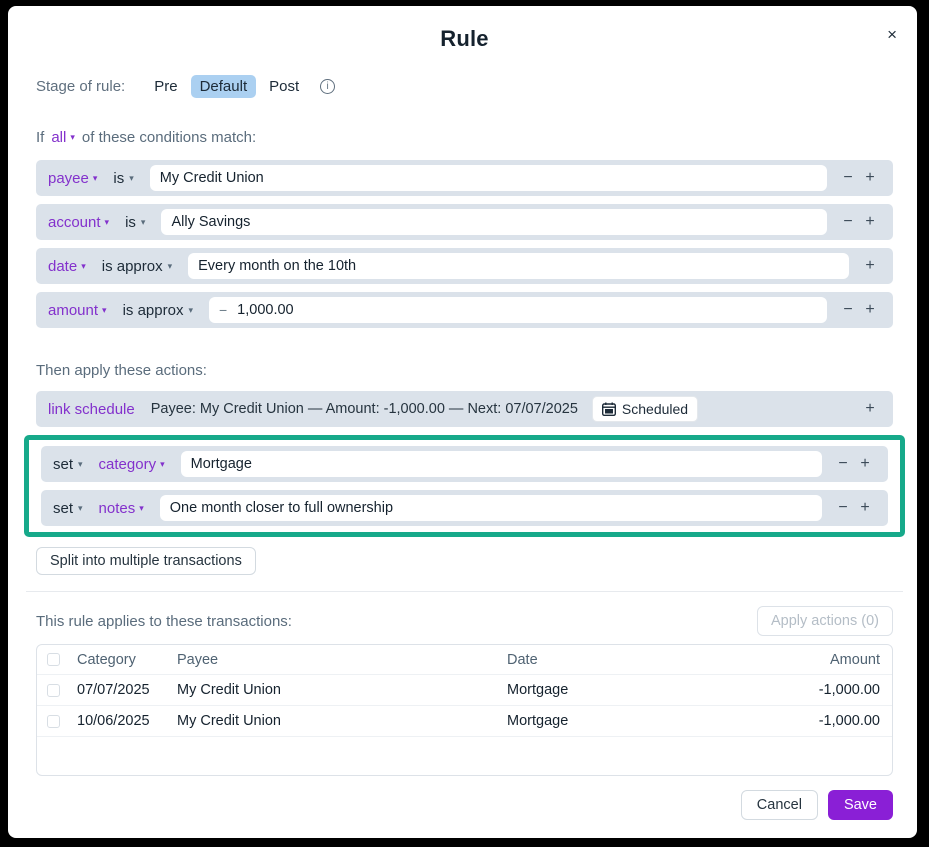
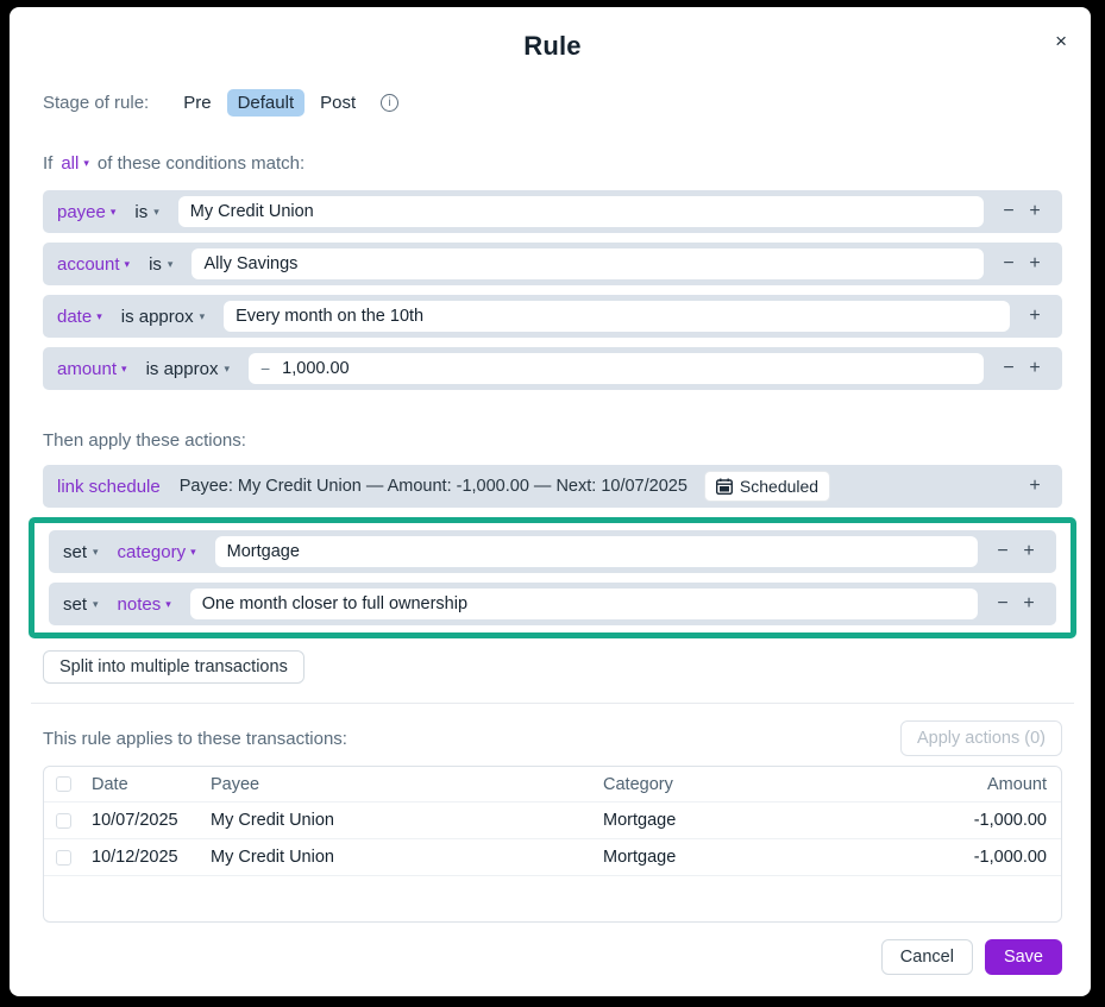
  Rule
  ×
  Stage of rule:
  Pre
  Default
  Post
  i
  If
  all
  ▾
  of these conditions match:
  payee
  ▾
  is
  ▾
  My Credit Union
  −
  +
  account
  ▾
  is
  ▾
  Ally Savings
  −
  +
  date
  ▾
  is approx
  ▾
  Every month on the 10th
  +
  amount
  ▾
  is approx
  ▾
  −
  1,000.00
  −
  +
  Then apply these actions:
  link schedule
- Payee: My Credit Union — Amount: -1,000.00 — Next: 07/07/2025
+ Payee: My Credit Union — Amount: -1,000.00 — Next: 10/07/2025
  Scheduled
  +
  set
  ▾
  category
  ▾
  Mortgage
  −
  +
  set
  ▾
  notes
  ▾
  One month closer to full ownership
  −
  +
  Split into multiple transactions
  This rule applies to these transactions:
  Apply actions (0)
- Category
+ Date
  Payee
- Date
+ Category
  Amount
- 07/07/2025
+ 10/07/2025
  My Credit Union
  Mortgage
  -1,000.00
- 10/06/2025
+ 10/12/2025
  My Credit Union
  Mortgage
  -1,000.00
  Cancel
  Save
